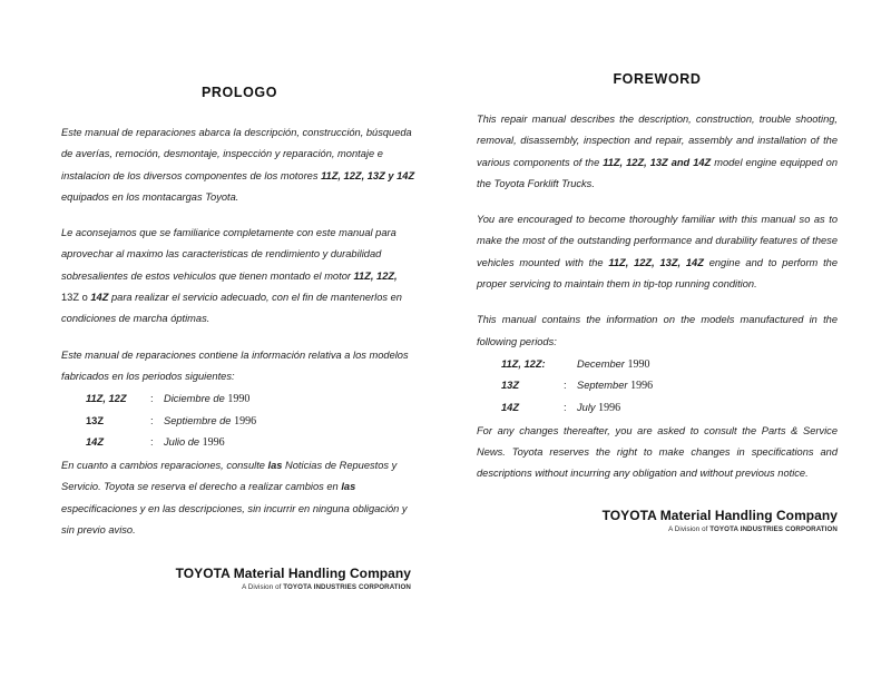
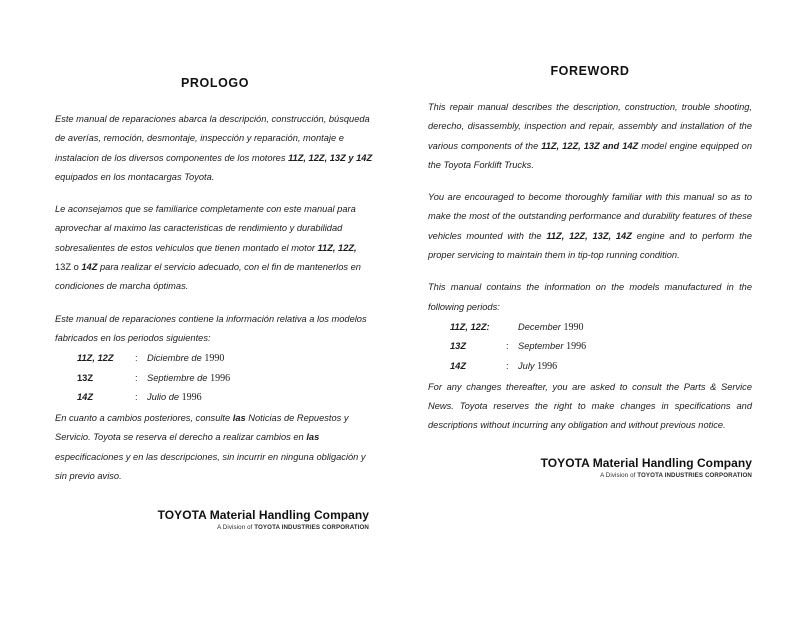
  PROLOGO
  Este manual de reparaciones abarca la descripción, construcción, búsqueda de averías, remoción, desmontaje, inspección y reparación, montaje e instalacion de los diversos componentes de los motores 11Z, 12Z, 13Z y 14Z equipados en los montacargas Toyota.
  Le aconsejamos que se familiarice completamente con este manual para aprovechar al maximo las caracteristicas de rendimiento y durabilidad sobresalientes de estos vehiculos que tienen montado el motor 11Z, 12Z, 13Z o 14Z para realizar el servicio adecuado, con el fin de mantenerlos en condiciones de marcha óptimas.
  Este manual de reparaciones contiene la información relativa a los modelos fabricados en los periodos siguientes:
  11Z, 12Z
  :
  Diciembre de 1990
  13Z
  :
  Septiembre de 1996
  14Z
  :
  Julio de 1996
- En cuanto a cambios reparaciones, consulte las Noticias de Repuestos y Servicio. Toyota se reserva el derecho a realizar cambios en las especificaciones y en las descripciones, sin incurrir en ninguna obligación y sin previo aviso.
+ En cuanto a cambios posteriores, consulte las Noticias de Repuestos y Servicio. Toyota se reserva el derecho a realizar cambios en las especificaciones y en las descripciones, sin incurrir en ninguna obligación y sin previo aviso.
  TOYOTA Material Handling Company
  FOREWORD
- This repair manual describes the description, construction, trouble shooting, removal, disassembly, inspection and repair, assembly and installation of the various components of the 11Z, 12Z, 13Z and 14Z model engine equipped on the Toyota Forklift Trucks.
+ This repair manual describes the description, construction, trouble shooting, derecho, disassembly, inspection and repair, assembly and installation of the various components of the 11Z, 12Z, 13Z and 14Z model engine equipped on the Toyota Forklift Trucks.
  You are encouraged to become thoroughly familiar with this manual so as to make the most of the outstanding performance and durability features of these vehicles mounted with the 11Z, 12Z, 13Z, 14Z engine and to perform the proper servicing to maintain them in tip-top running condition.
  This manual contains the information on the models manufactured in the following periods:
  11Z, 12Z:
  December 1990
  13Z
  :
  September 1996
  14Z
  :
  July 1996
  For any changes thereafter, you are asked to consult the Parts & Service News. Toyota reserves the right to make changes in specifications and descriptions without incurring any obligation and without previous notice.
  TOYOTA Material Handling Company
